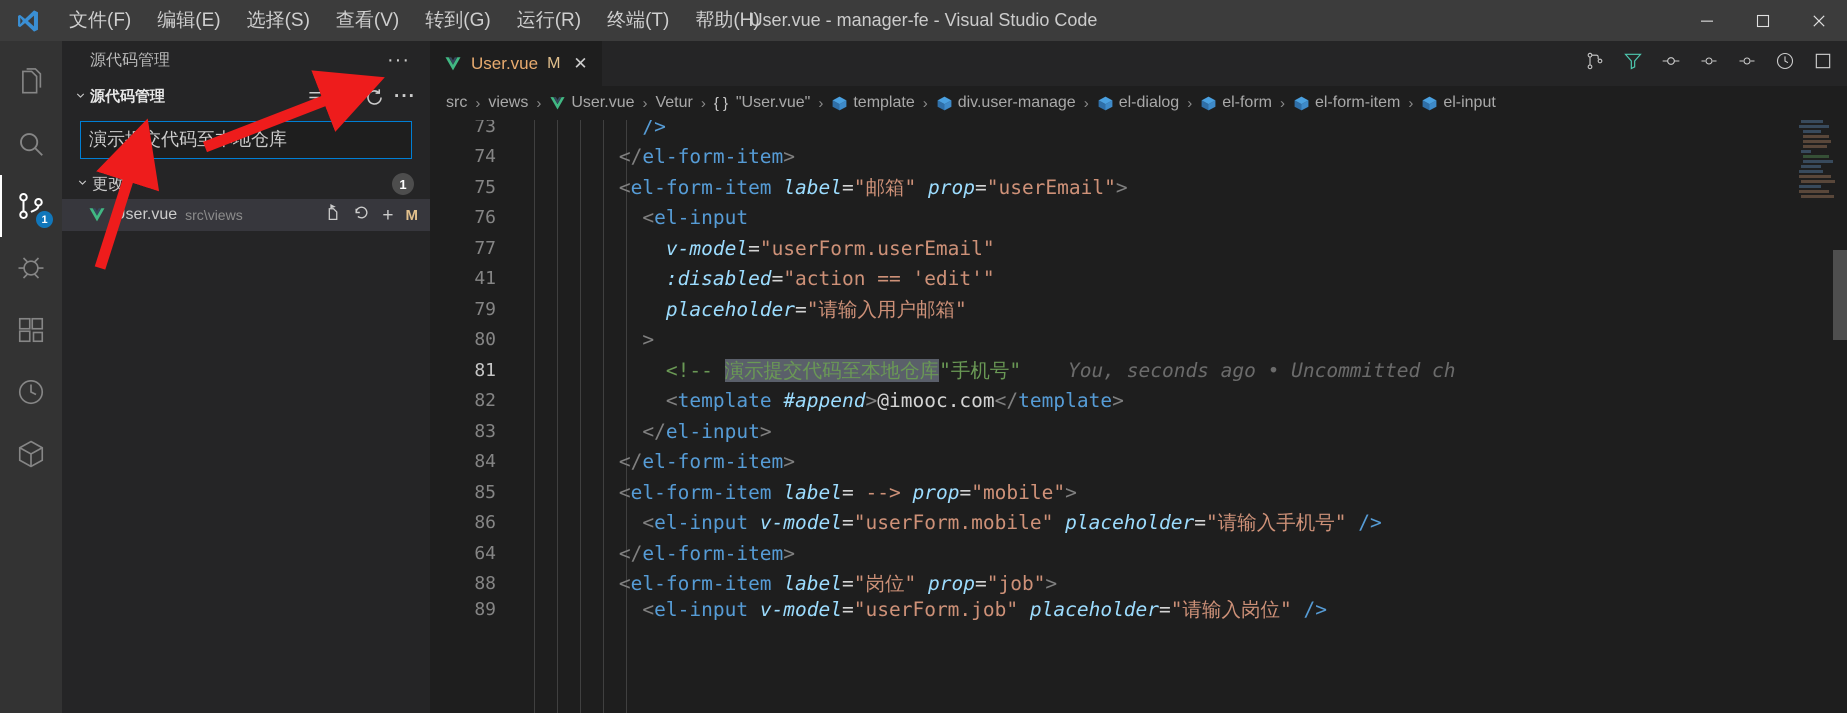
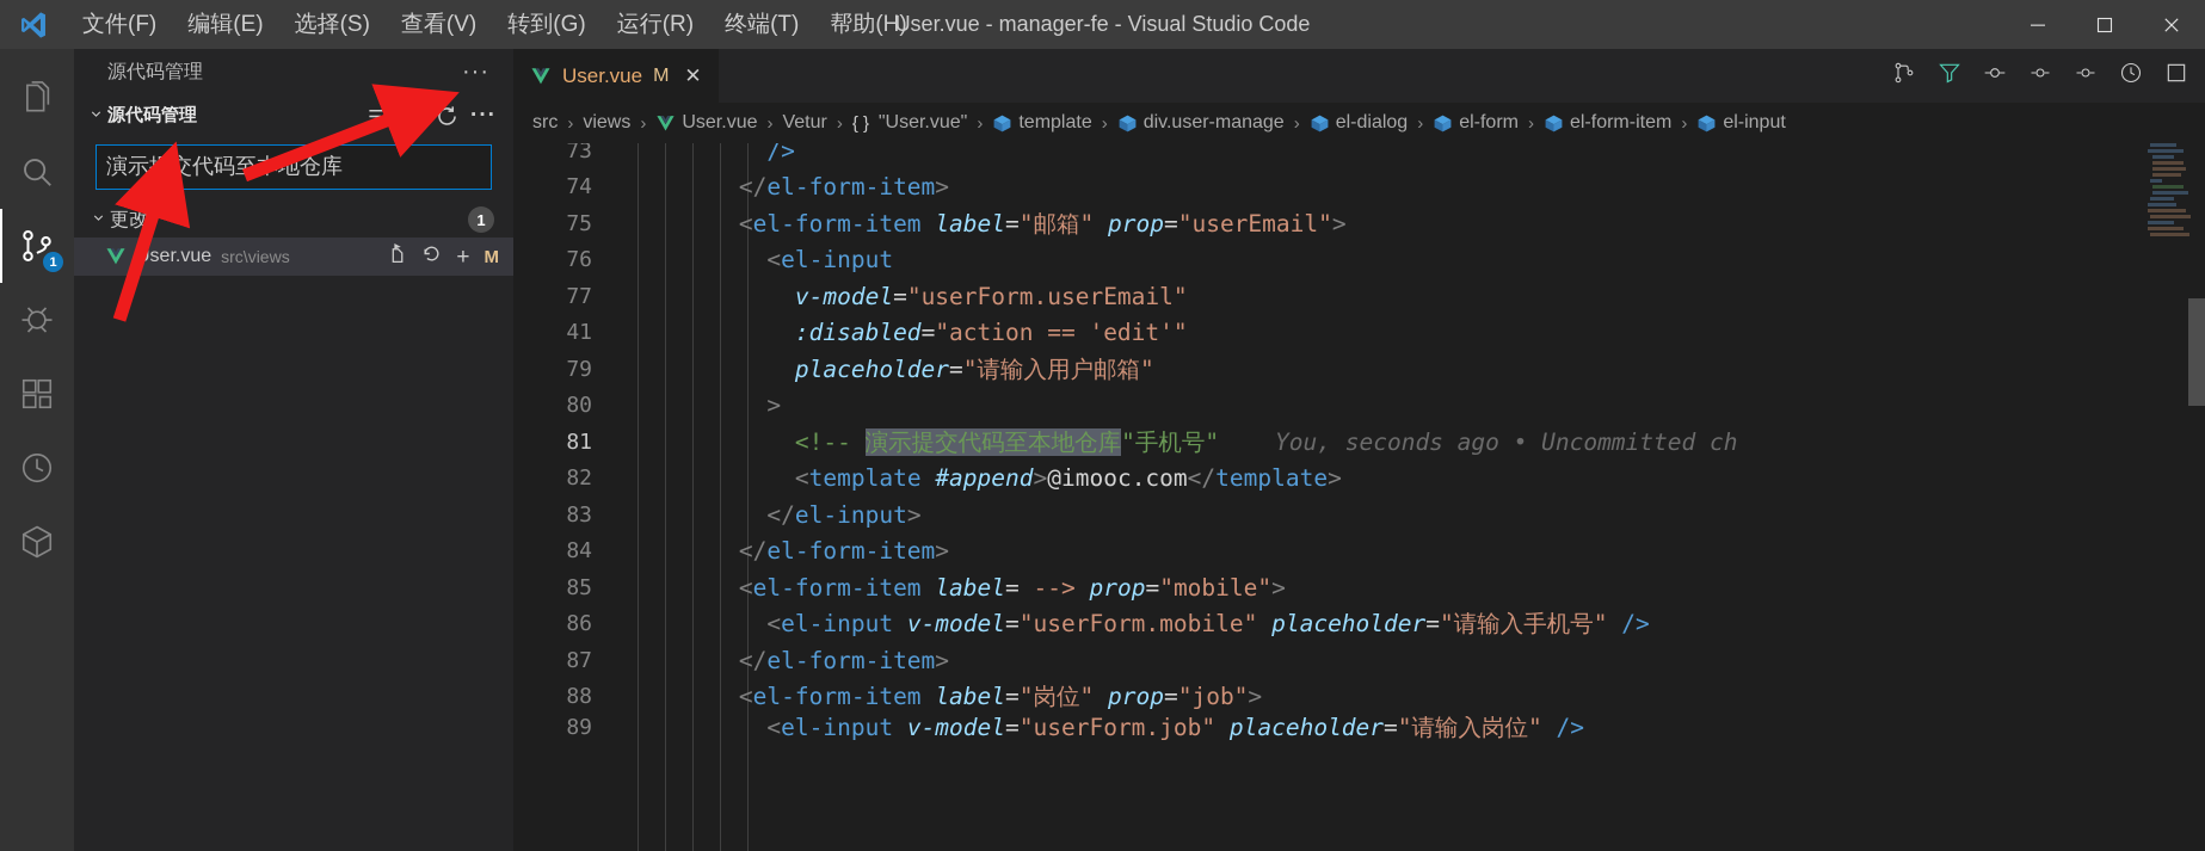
  文件(F)
  编辑(E)
  选择(S)
  查看(V)
  转到(G)
  运行(R)
  终端(T)
  帮助(H)
  User.vue - manager-fe - Visual Studio Code
  1
  源代码管理
  ···
  源代码管理
  ···
  演示提交代码至地仓库
  更改
  1
  ser.vue
  src\views
  +
  M
  User.vue
  M
  ✕
  src
  ›
  views
  ›
  User.vue
  ›
  Vetur
  ›
  { }
  "User.vue"
  ›
  template
  ›
  div.user-manage
  ›
  el-dialog
  ›
  el-form
  ›
  el-form-item
  ›
  el-input
  73
  />
  74
  </el-form-item>
  75
  <el-form-item label="邮箱" prop="userEmail">
  76
  <el-input
  77
  v-model="userForm.userEmail"
  41
  :disabled="action == 'edit'"
  79
  placeholder="请输入用户邮箱"
  80
  >
  81
  <!-- 演示提交代码至本地仓库"手机号" You, seconds ago • Uncommitted ch
  82
  <template #append>@imooc.com</template>
  83
  </el-input>
  84
  </el-form-item>
  85
  <el-form-item label= --> prop="mobile">
  86
  <el-input v-model="userForm.mobile" placeholder="请输入手机号" />
- 64
+ 87
  </el-form-item>
  88
  <el-form-item label="岗位" prop="job">
  89
  <el-input v-model="userForm.job" placeholder="请输入岗位" />
